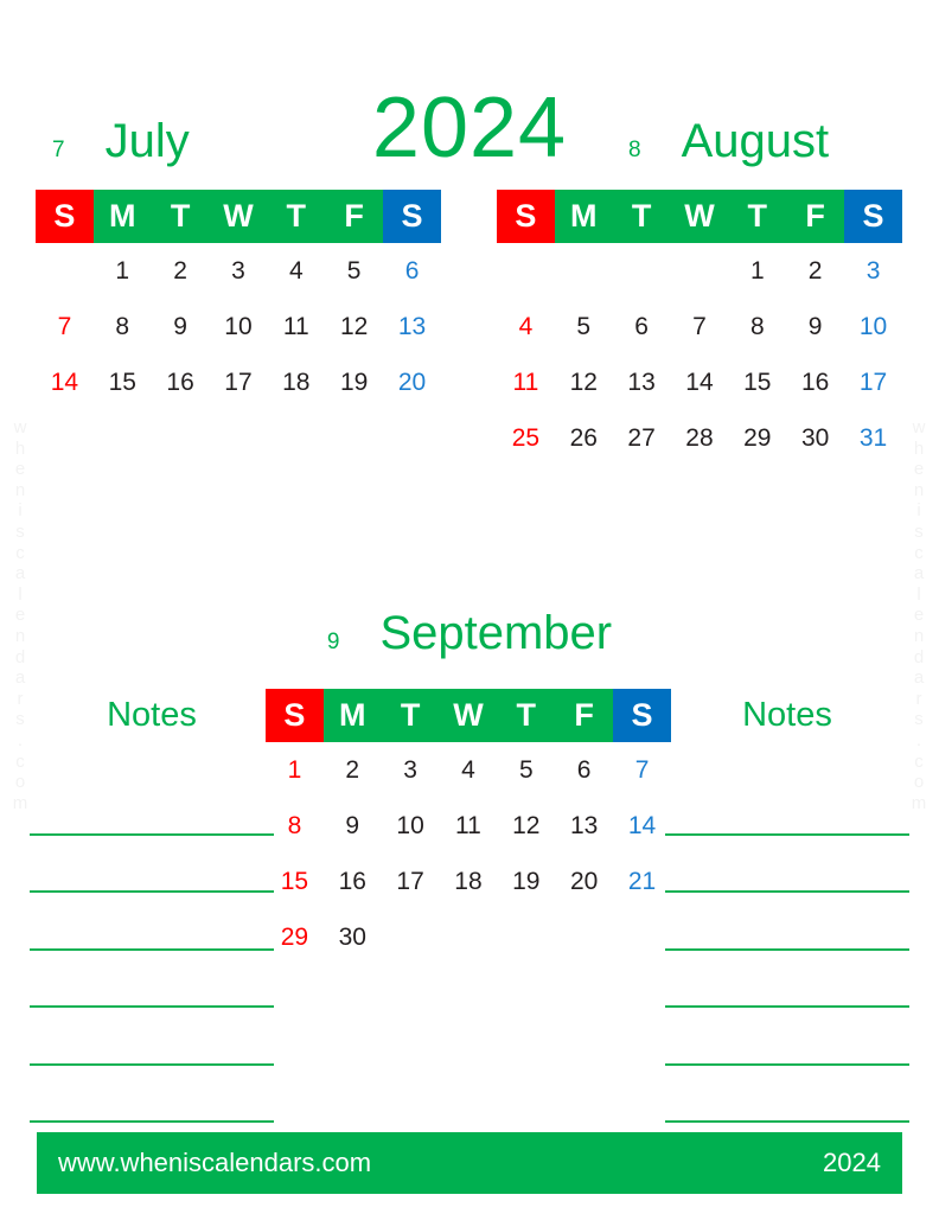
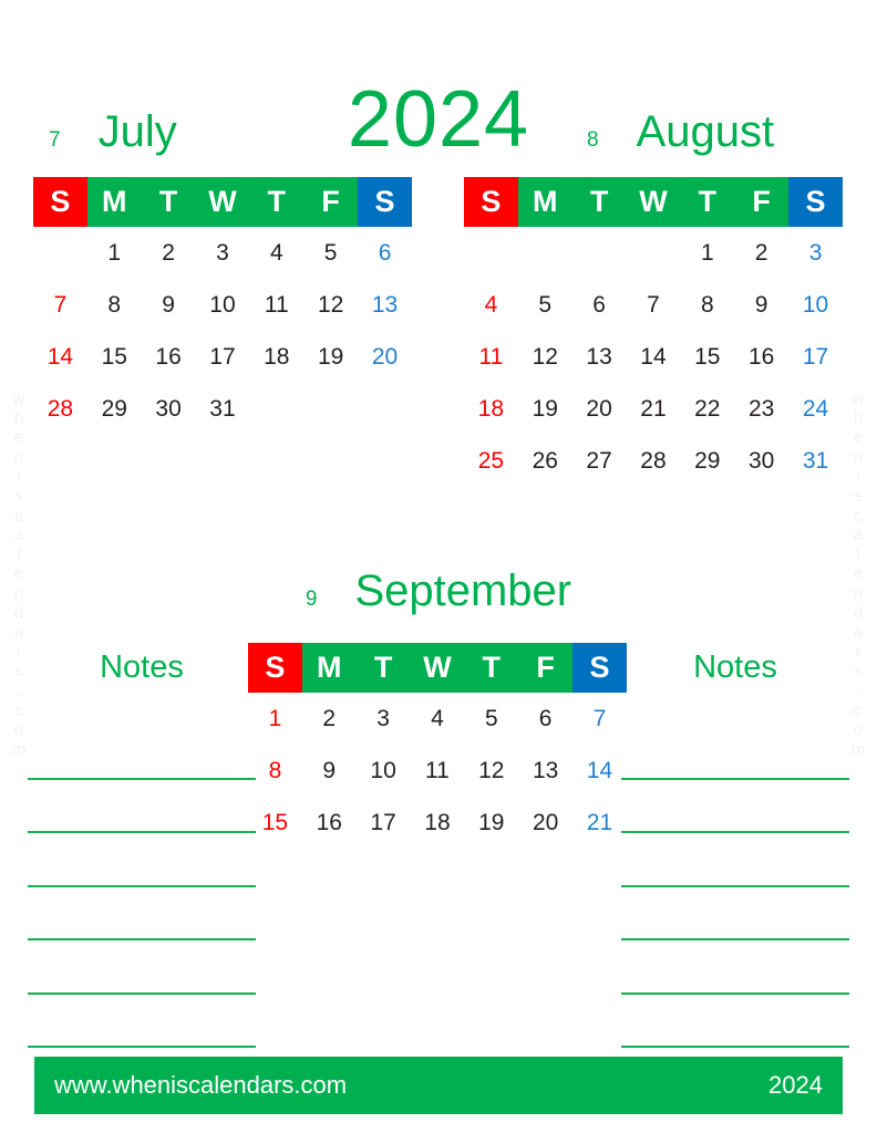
  7 July
  2024
  8 August
  S	M	T	W	T	F	S
  	1	2	3	4	5	6
  7	8	9	10	11	12	13
  14	15	16	17	18	19	20
+ 28	29	30	31
  S	M	T	W	T	F	S
  				1	2	3
  4	5	6	7	8	9	10
  11	12	13	14	15	16	17
+ 18	19	20	21	22	23	24
  25	26	27	28	29	30	31
  9 September
  S	M	T	W	T	F	S
  1	2	3	4	5	6	7
  8	9	10	11	12	13	14
  15	16	17	18	19	20	21
- 29	30
  Notes
  Notes
  www.wheniscalendars.com
  2024
